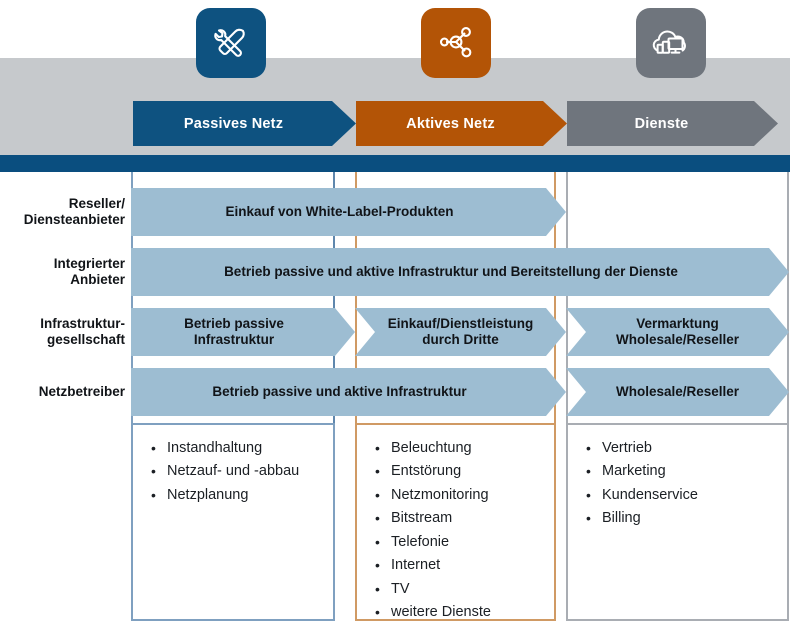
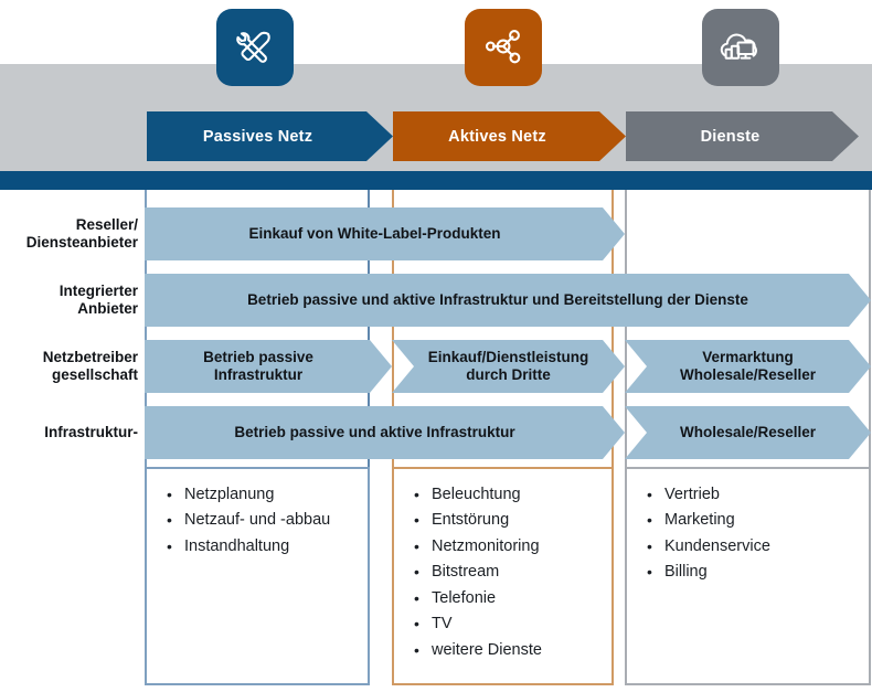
  Passives Netz
  Aktives Netz
  Dienste
  Reseller/
  Diensteanbieter
  Einkauf von White-Label-Produkten
  Integrierter
  Anbieter
  Betrieb passive und aktive Infrastruktur und Bereitstellung der Dienste
- Infrastruktur-
+ Netzbetreiber
  gesellschaft
  Betrieb passive
  Infrastruktur
  Einkauf/Dienstleistung
  durch Dritte
  Vermarktung
  Wholesale/Reseller
- Netzbetreiber
+ Infrastruktur-
  Betrieb passive und aktive Infrastruktur
  Wholesale/Reseller
- Instandhaltung
+ Netzplanung
  Netzauf- und -abbau
- Netzplanung
+ Instandhaltung
  Beleuchtung
  Entstörung
  Netzmonitoring
  Bitstream
  Telefonie
- Internet
  TV
  weitere Dienste
  Vertrieb
  Marketing
  Kundenservice
  Billing
